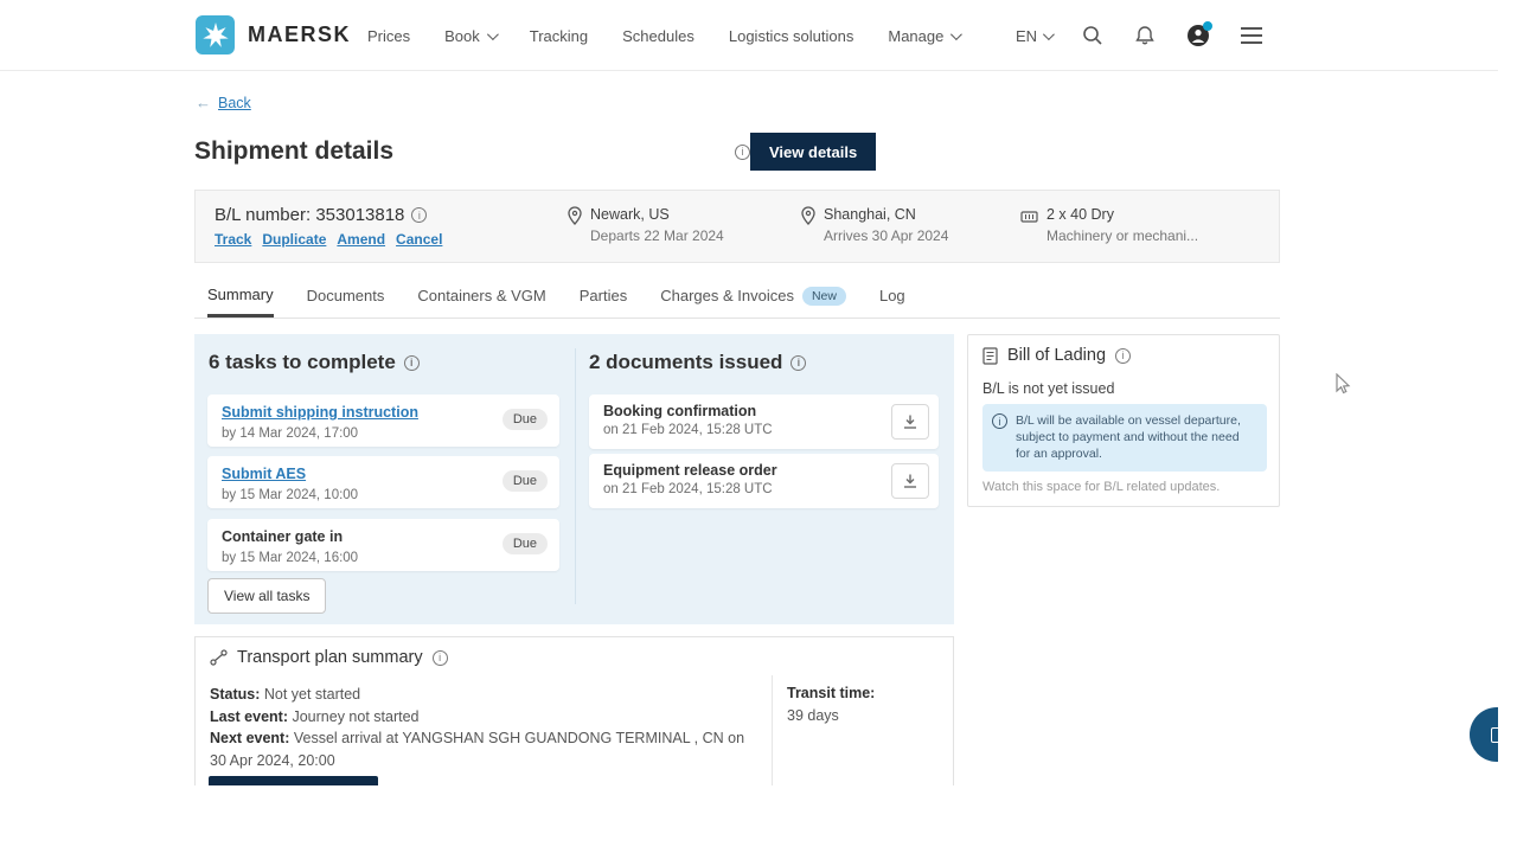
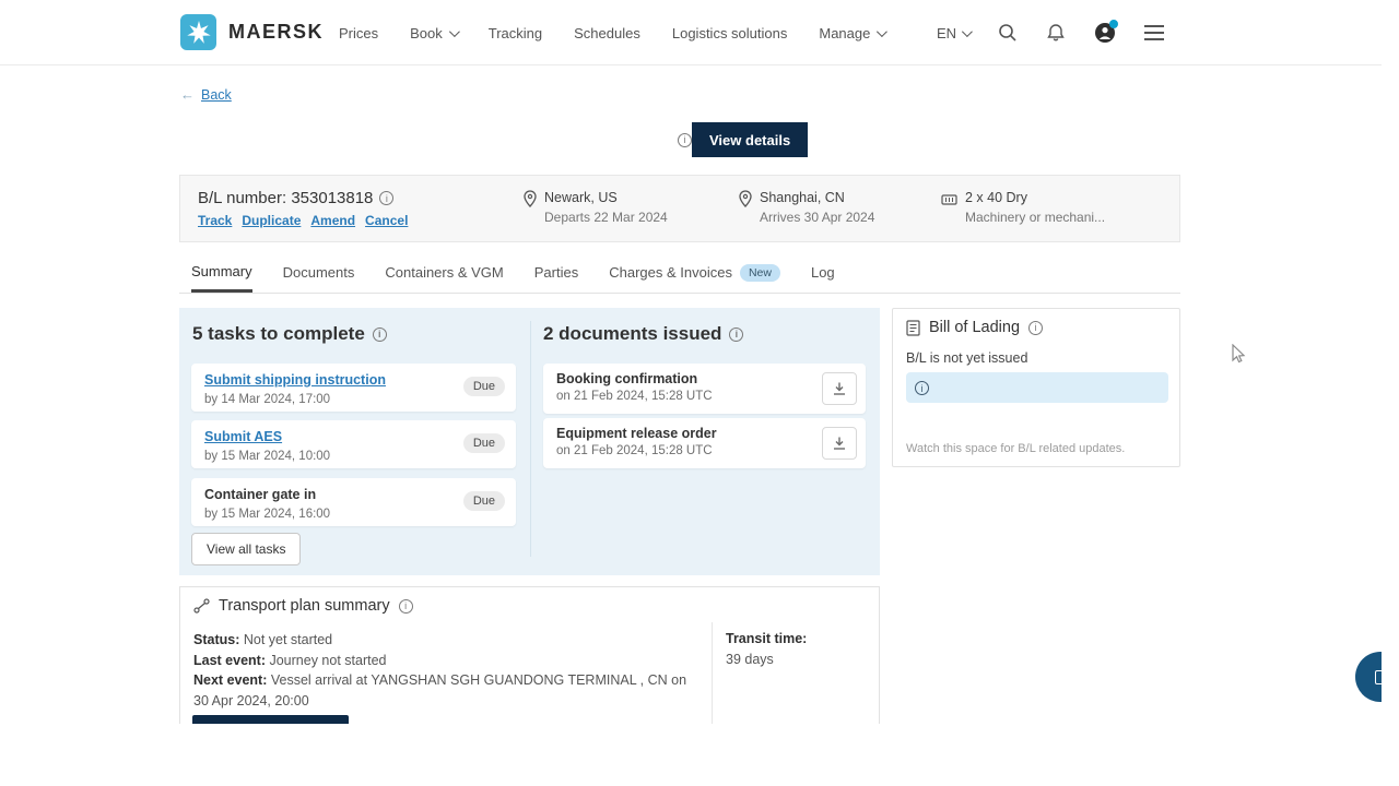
  MAERSK
  Prices
  Book
  Tracking
  Schedules
  Logistics solutions
  Manage
  EN
  ←
  Back
- Shipment details
  View details
  B/L number: 353013818
  Track
  Duplicate
  Amend
  Cancel
  Newark, US
  Departs 22 Mar 2024
  Shanghai, CN
  Arrives 30 Apr 2024
  2 x 40 Dry
  Machinery or mechani...
  Summary
  Documents
  Containers & VGM
  Parties
  Charges & Invoices
  New
  Log
- 6 tasks to complete
+ 5 tasks to complete
  Submit shipping instruction
  by 14 Mar 2024, 17:00
  Due
  Submit AES
  by 15 Mar 2024, 10:00
  Due
  Container gate in
  by 15 Mar 2024, 16:00
  Due
  View all tasks
  2 documents issued
  Booking confirmation
  on 21 Feb 2024, 15:28 UTC
  Equipment release order
  on 21 Feb 2024, 15:28 UTC
  Bill of Lading
  B/L is not yet issued
- B/L will be available on vessel departure, subject to payment and without the need for an approval.
  Watch this space for B/L related updates.
  Transport plan summary
  Status: Not yet started
  Last event: Journey not started
  Next event: Vessel arrival at YANGSHAN SGH GUANDONG TERMINAL , CN on 30 Apr 2024, 20:00
  Transit time:
  39 days
